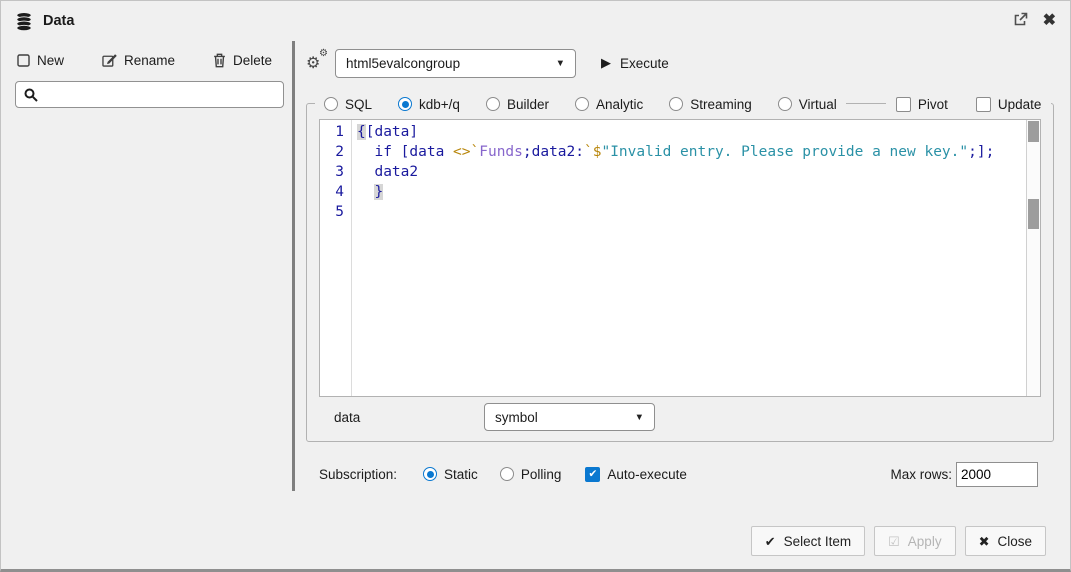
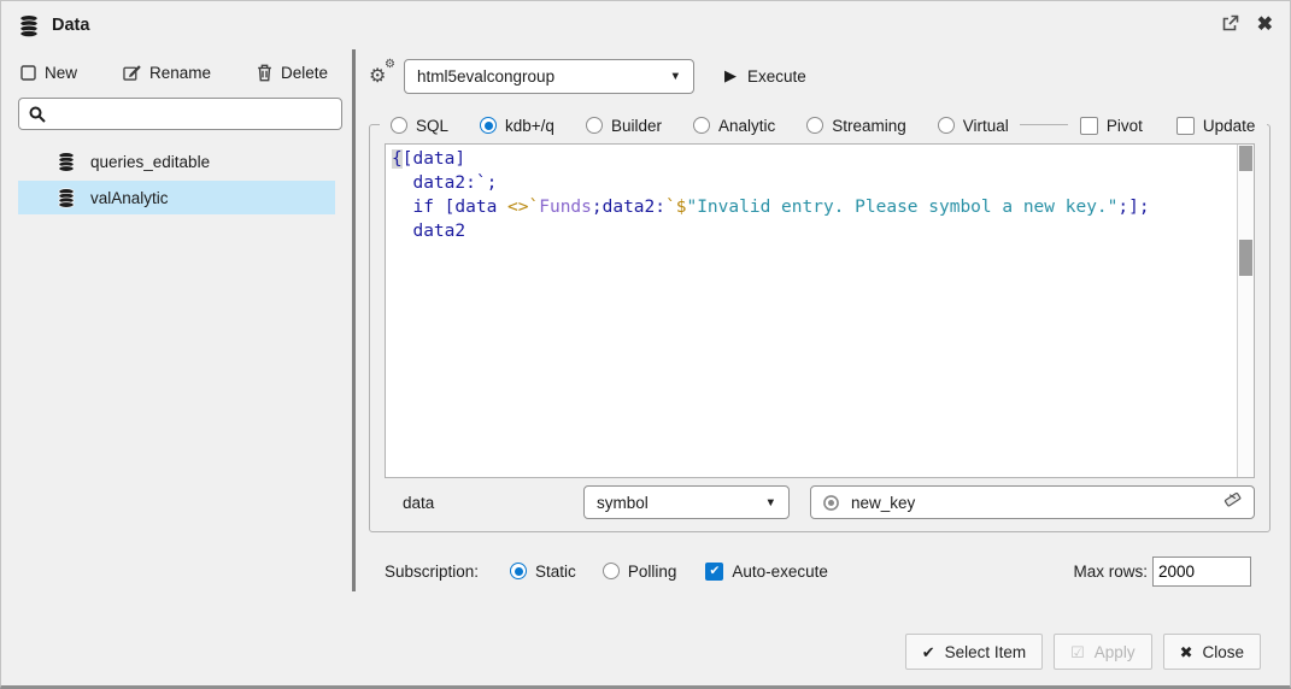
  Data
  ✖
  New
  Rename
  Delete
+ queries_editable
+ valAnalytic
  ⚙
  ⚙
  html5evalcongroup
  ▼
  ▶
  Execute
  SQL
  kdb+/q
  Builder
  Analytic
  Streaming
  Virtual
  Pivot
  Update
- 1
- 2
- 3
- 4
- 5
  {[data]
+ data2:`;
- if [data <>`Funds;data2:`$"Invalid entry. Please provide a new key.";];
+ if [data <>`Funds;data2:`$"Invalid entry. Please symbol a new key.";];
  data2
- }
  data
  symbol
  ▼
+ new_key
  Subscription:
  Static
  Polling
  ✔
  Auto-execute
  Max rows:
  2000
  ✔
  Select Item
  ☑
  Apply
  ✖
  Close
